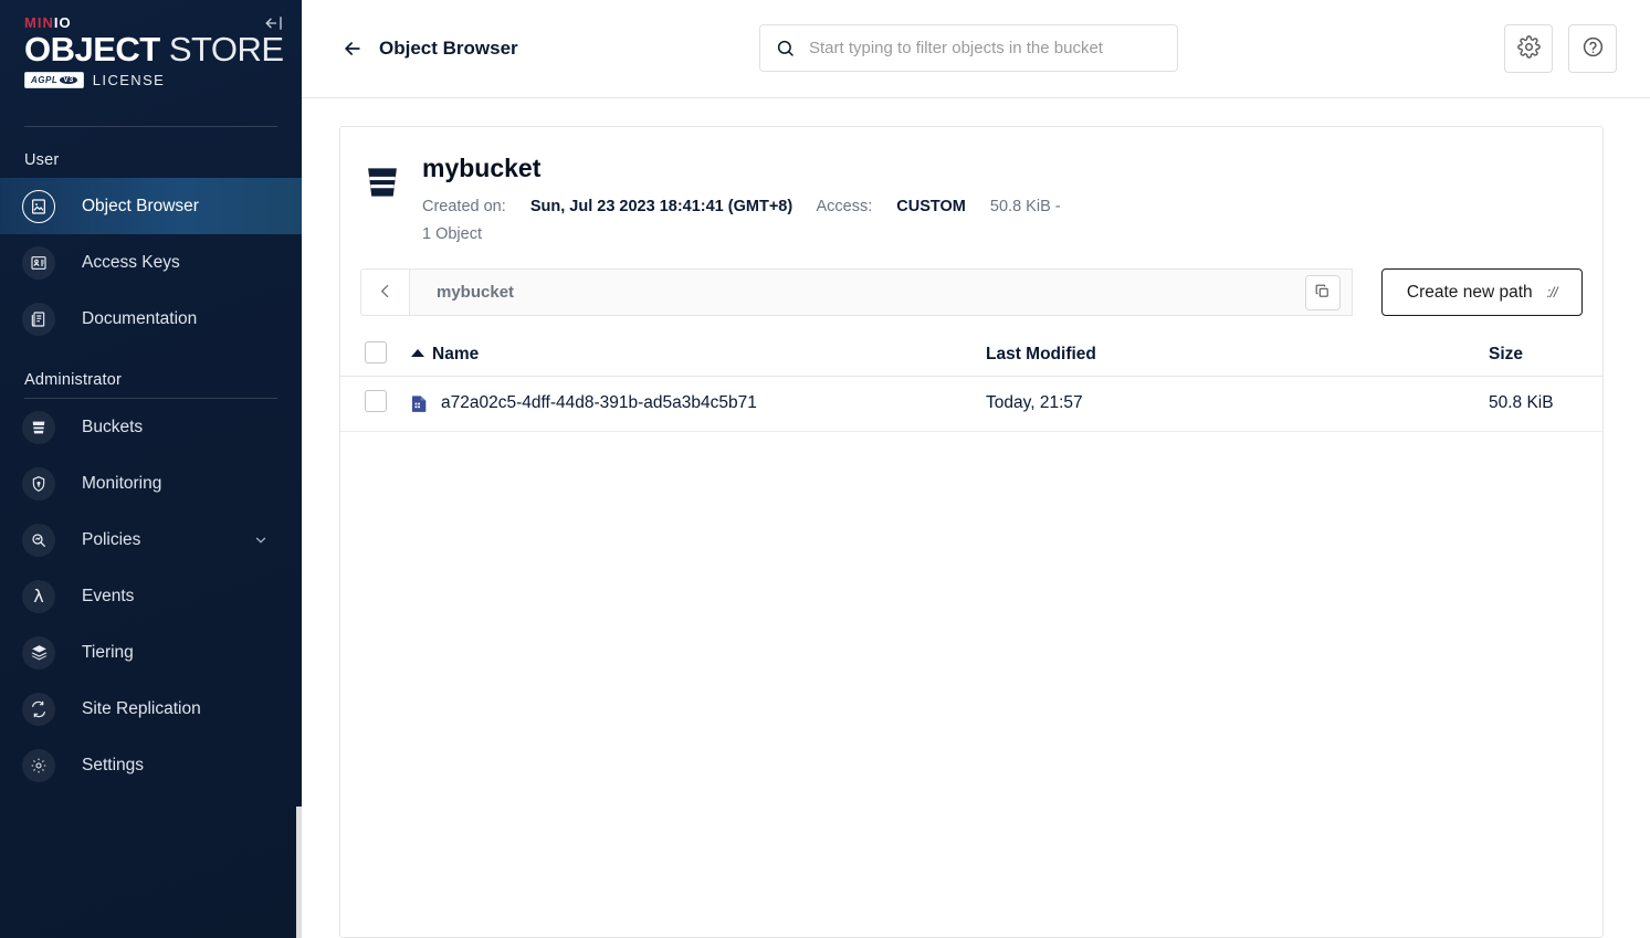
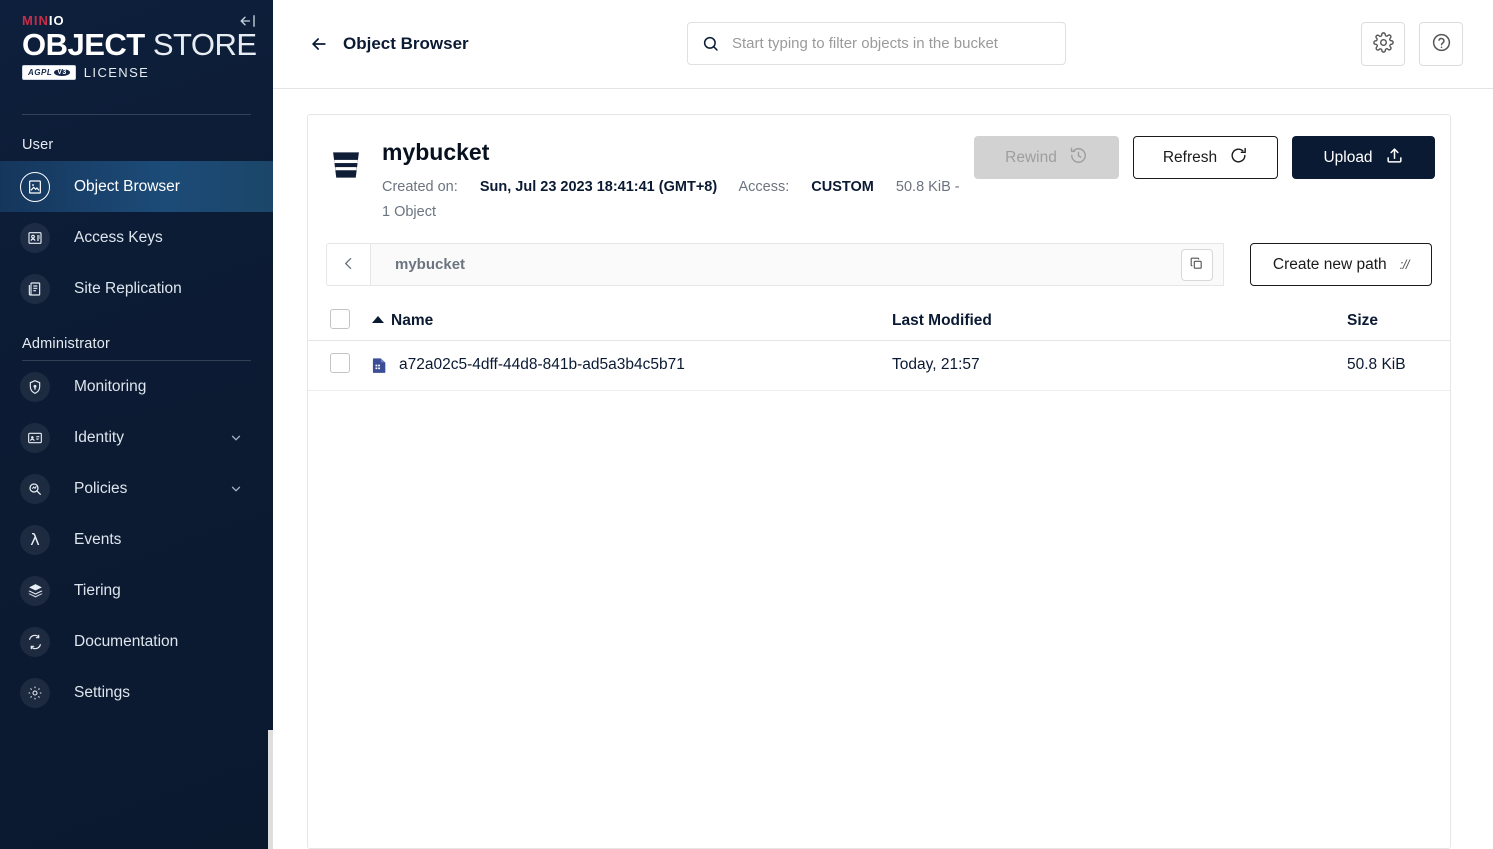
  MINIO
  OBJECT STORE
  AGPL
  LICENSE
  User
  Object Browser
  Access Keys
- Documentation
+ Site Replication
  Administrator
- Buckets
  Monitoring
+ Identity
  Policies
  λ
  Events
  Tiering
- Site Replication
+ Documentation
  Settings
  Object Browser
  Start typing to filter objects in the bucket
  mybucket
  Created on: Sun, Jul 23 2023 18:41:41 (GMT+8) Access: CUSTOM 50.8 KiB - 1 Object
+ Rewind
+ Refresh
+ Upload
  mybucket
  Create new path
  ://
  	Name	Last Modified	Size
- 	a72a02c5-4dff-44d8-391b-ad5a3b4c5b71	Today, 21:57	50.8 KiB
+ 	a72a02c5-4dff-44d8-841b-ad5a3b4c5b71	Today, 21:57	50.8 KiB
